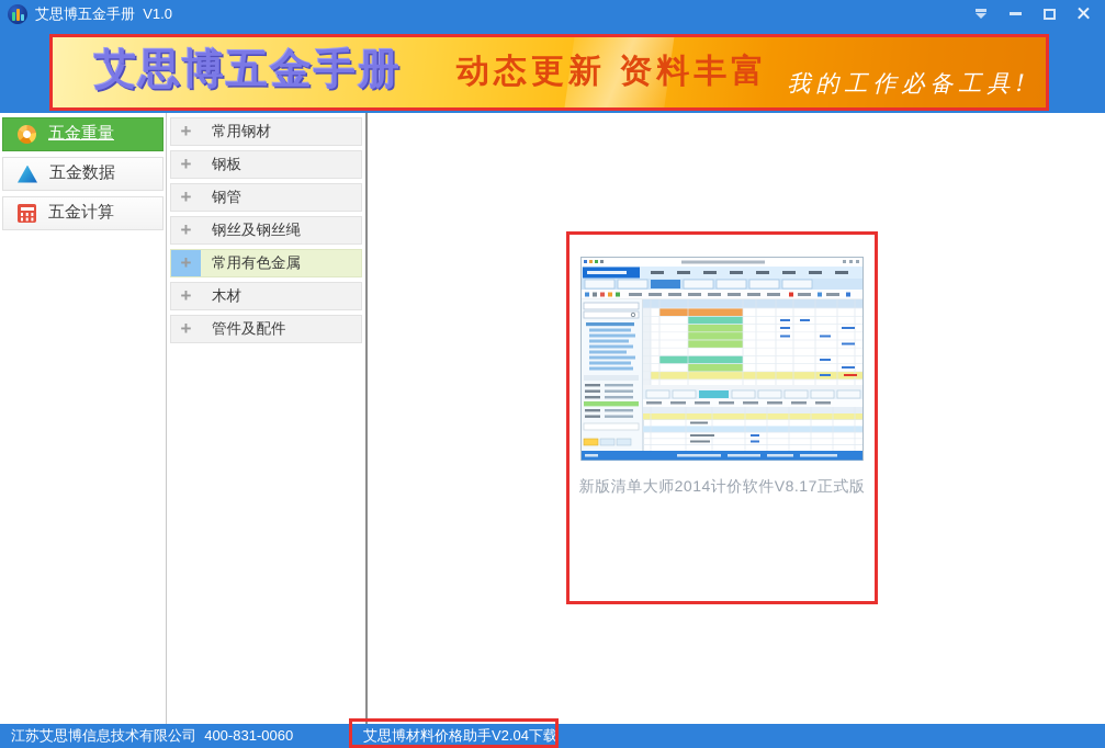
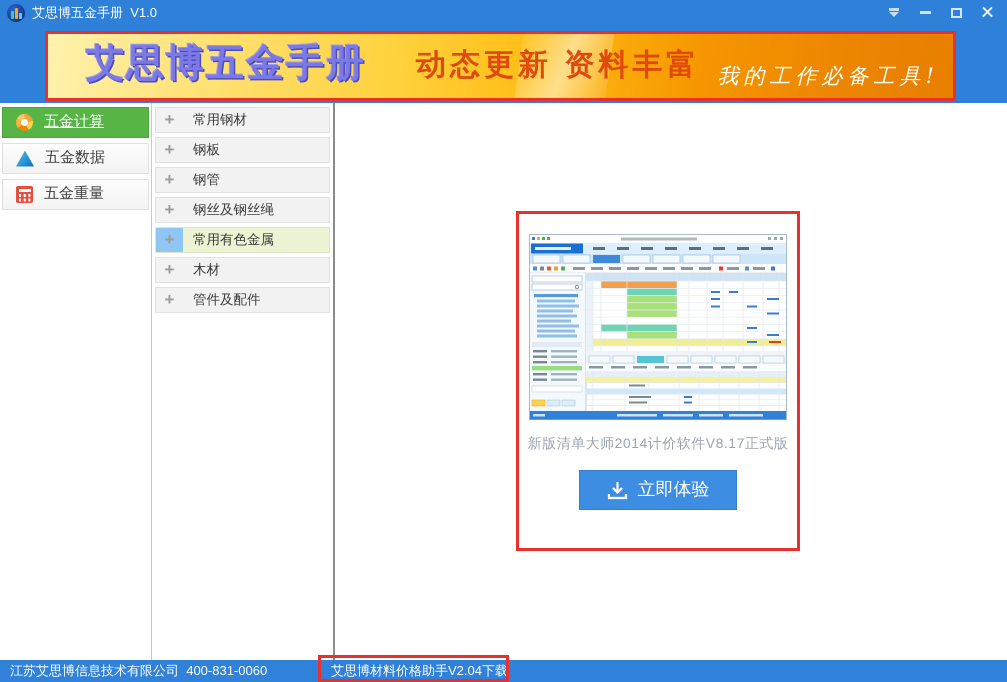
  艾思博五金手册 V1.0
  艾思博五金手册
  动态更新 资料丰富
  我的工作必备工具!
- 五金重量
+ 五金计算
  五金数据
- 五金计算
+ 五金重量
  +
  常用钢材
  +
  钢板
  +
  钢管
  +
  钢丝及钢丝绳
  +
  常用有色金属
  +
  木材
  +
  管件及配件
  新版清单大师2014计价软件V8.17正式版
+ 立即体验
  江苏艾思博信息技术有限公司 400-831-0060
  艾思博材料价格助手V2.04下载
